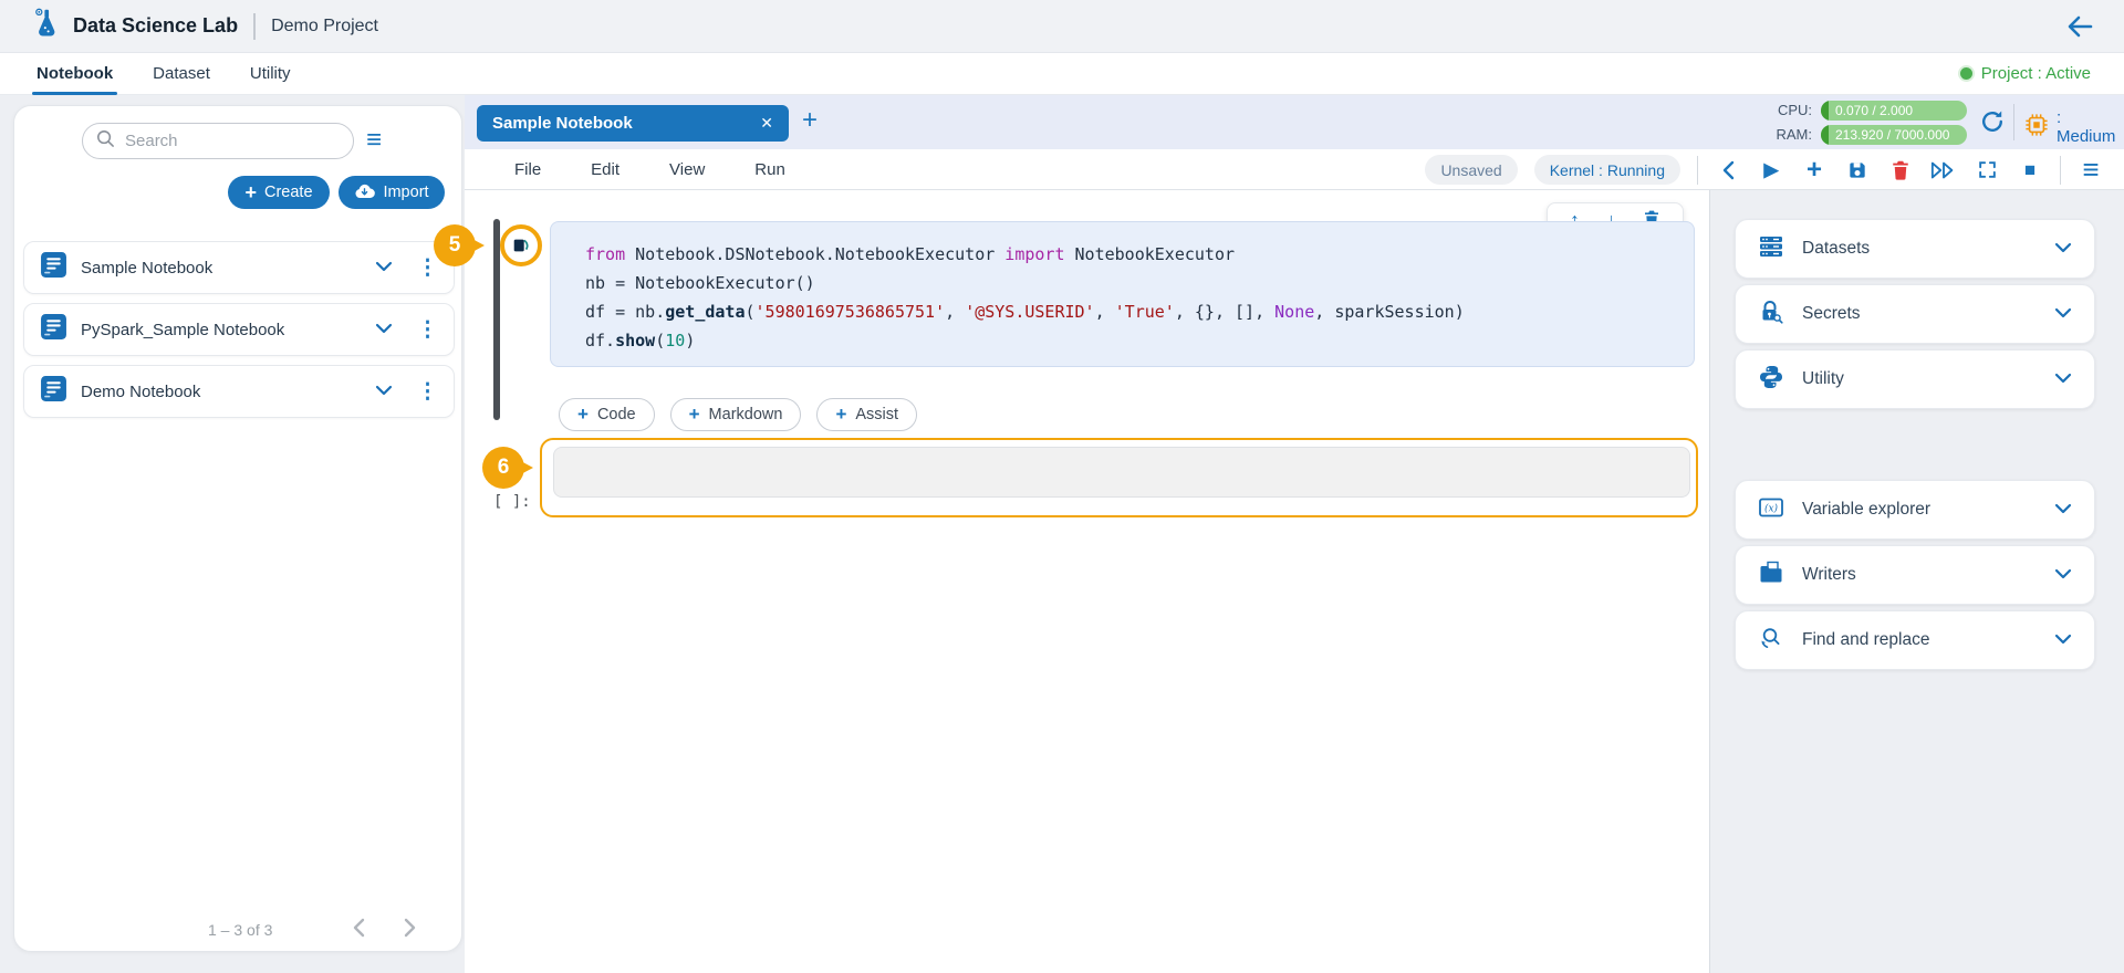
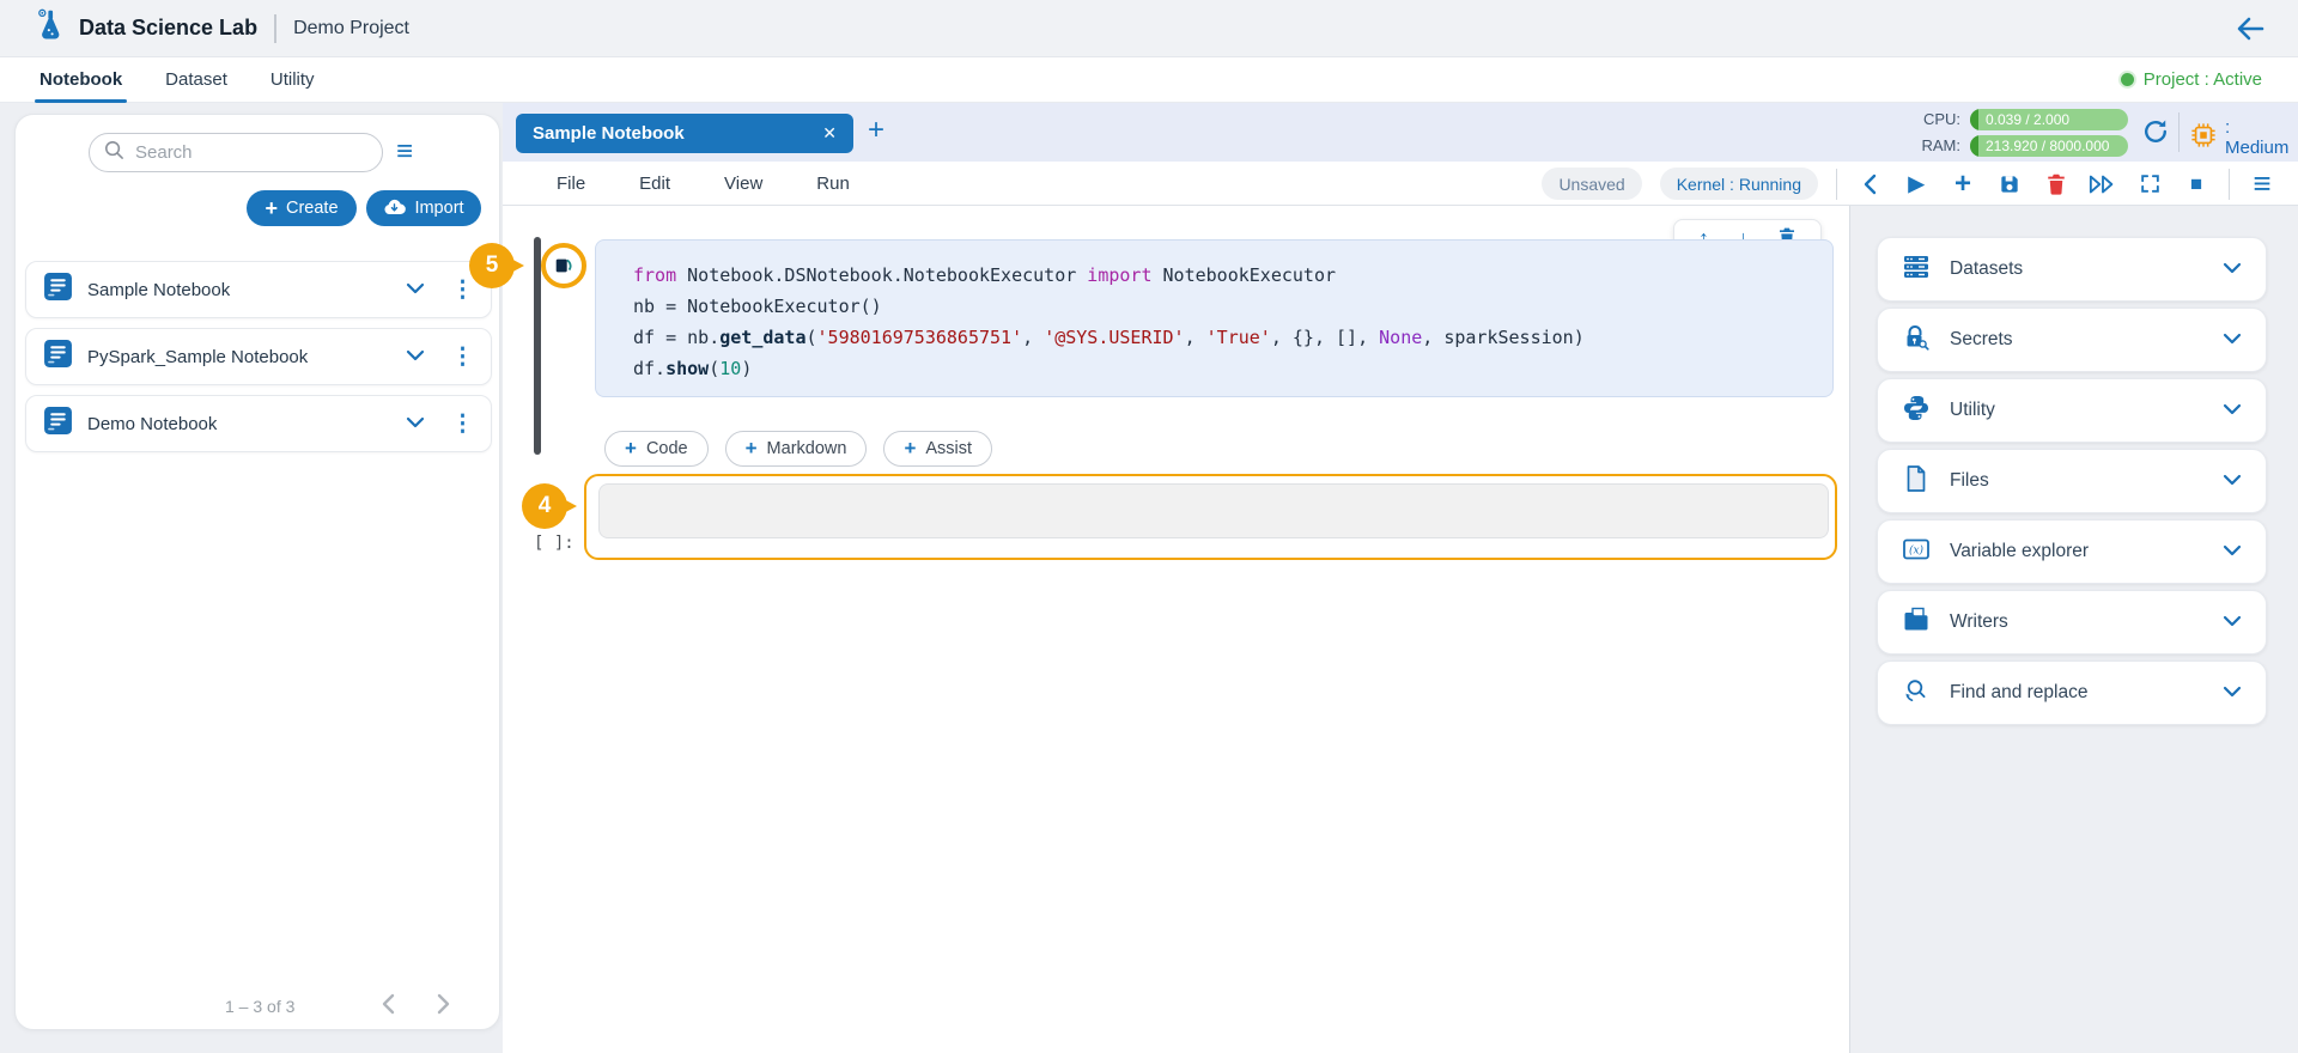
  Data Science Lab
  Demo Project
  Notebook
  Dataset
  Utility
  Project : Active
  Search
  ≡
  +
  Create
  Import
  Sample Notebook
  ⋮
  PySpark_Sample Notebook
  ⋮
  Demo Notebook
  ⋮
  1 – 3 of 3
  Sample Notebook
  ✕
  +
  CPU:
- 0.070 / 2.000
+ 0.039 / 2.000
  RAM:
- 213.920 / 7000.000
+ 213.920 / 8000.000
  : Medium
  File
  Edit
  View
  Run
  Unsaved
  Kernel : Running
  ▶
  +
  ■
  ≡
  ↑
  ↓
  5
  from Notebook.DSNotebook.NotebookExecutor import NotebookExecutor
  nb = NotebookExecutor()
  df = nb.get_data('59801697536865751', '@SYS.USERID', 'True', {}, [], None, sparkSession)
  df.show(10)
  +
  Code
  +
  Markdown
  +
  Assist
  [ ]:
- 6
+ 4
  Datasets
  Secrets
  Utility
+ Files
  (x)
  Variable explorer
  Writers
  Find and replace
